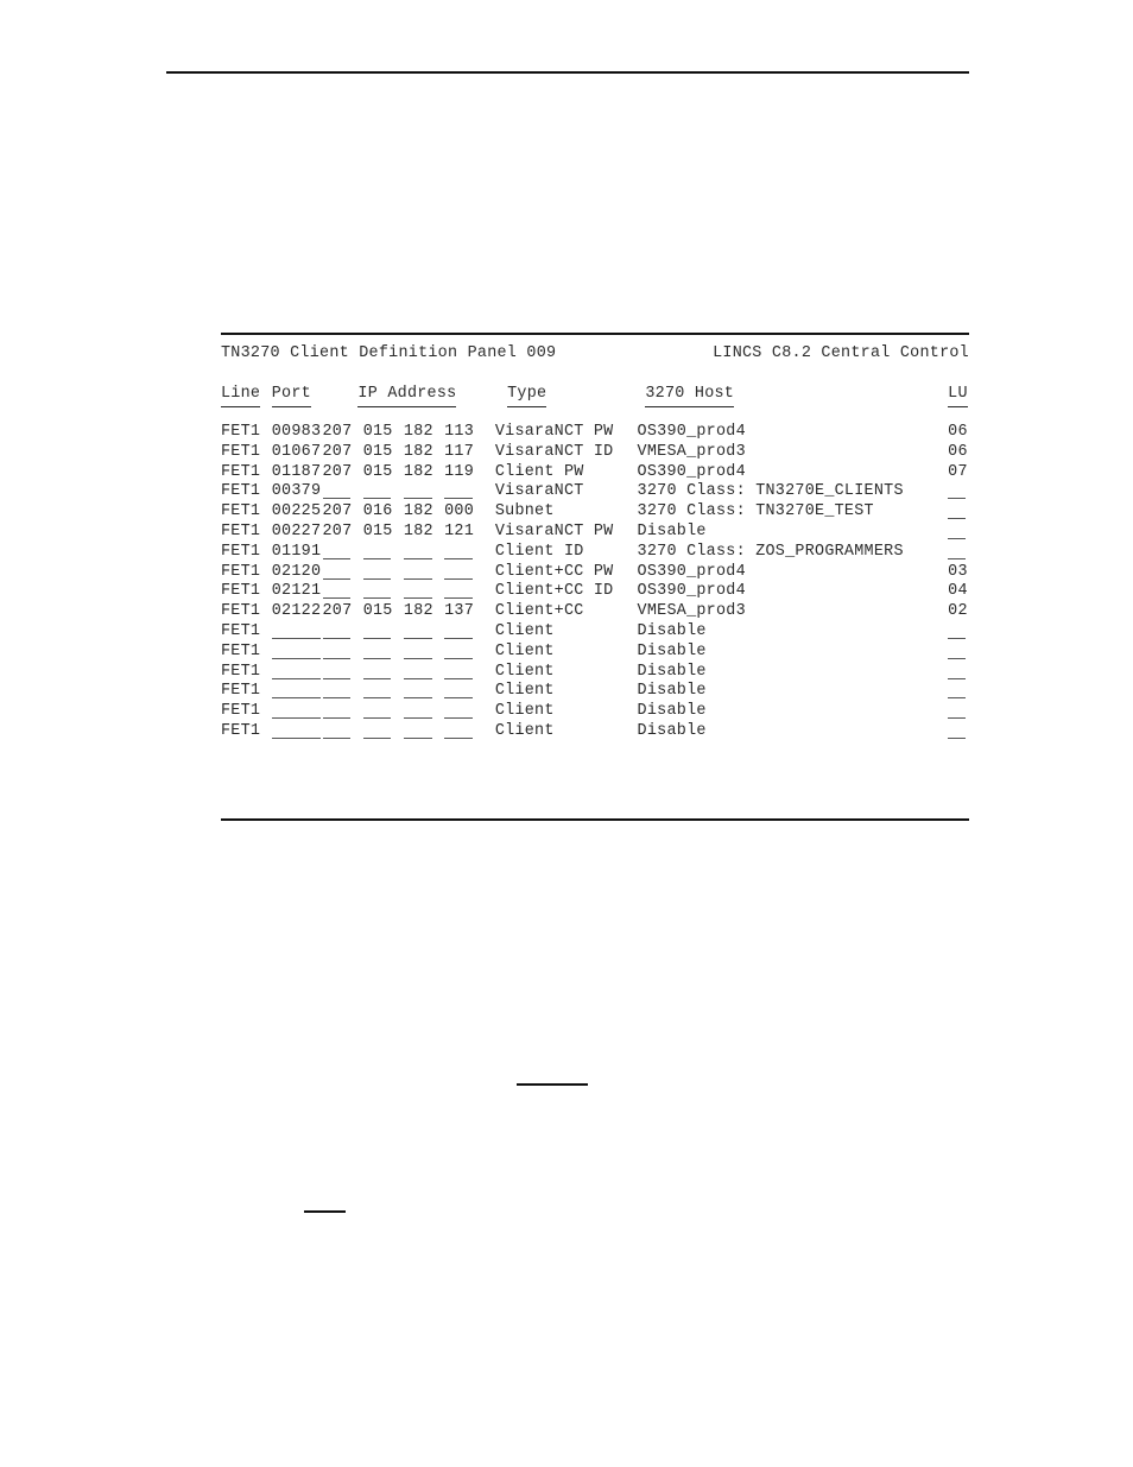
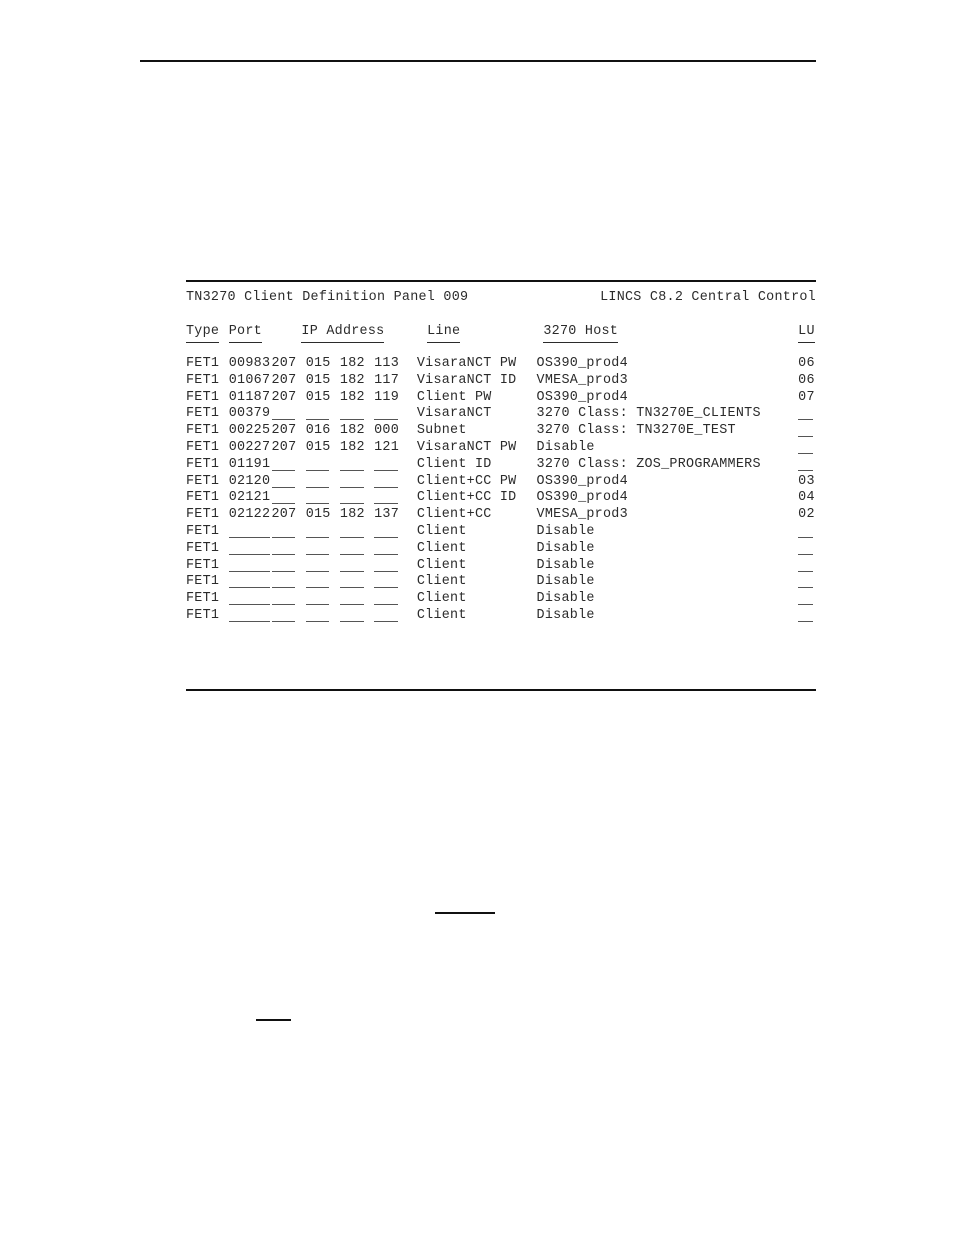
  TN3270 Client Definition Panel 009
  LINCS C8.2 Central Control
- Line
+ Type
  Port
  IP Address
- Type
+ Line
  3270 Host
  LU
  FET1
  00983
  207
  015
  182
  113
  VisaraNCT PW
  OS390_prod4
  06
  FET1
  01067
  207
  015
  182
  117
  VisaraNCT ID
  VMESA_prod3
  06
  FET1
  01187
  207
  015
  182
  119
  Client PW
  OS390_prod4
  07
  FET1
  00379
  VisaraNCT
  3270 Class: TN3270E_CLIENTS
  FET1
  00225
  207
  016
  182
  000
  Subnet
  3270 Class: TN3270E_TEST
  FET1
  00227
  207
  015
  182
  121
  VisaraNCT PW
  Disable
  FET1
  01191
  Client ID
  3270 Class: ZOS_PROGRAMMERS
  FET1
  02120
  Client+CC PW
  OS390_prod4
  03
  FET1
  02121
  Client+CC ID
  OS390_prod4
  04
  FET1
  02122
  207
  015
  182
  137
  Client+CC
  VMESA_prod3
  02
  FET1
  Client
  Disable
  FET1
  Client
  Disable
  FET1
  Client
  Disable
  FET1
  Client
  Disable
  FET1
  Client
  Disable
  FET1
  Client
  Disable
